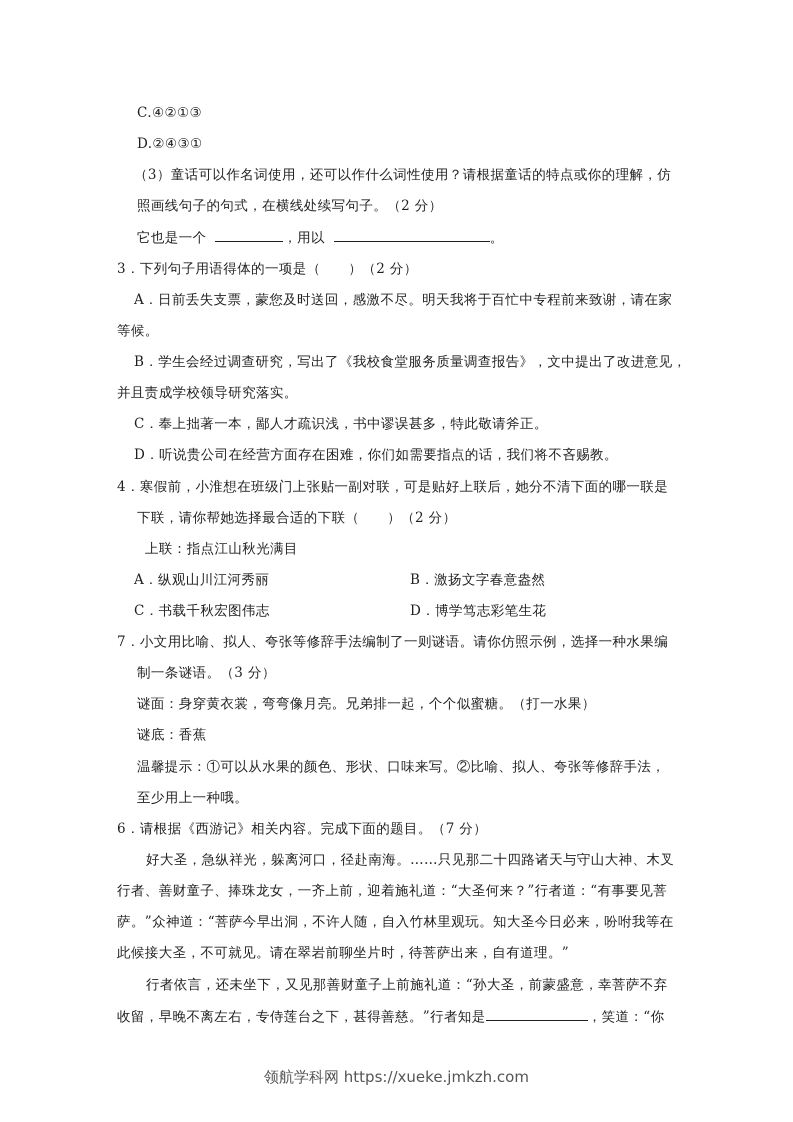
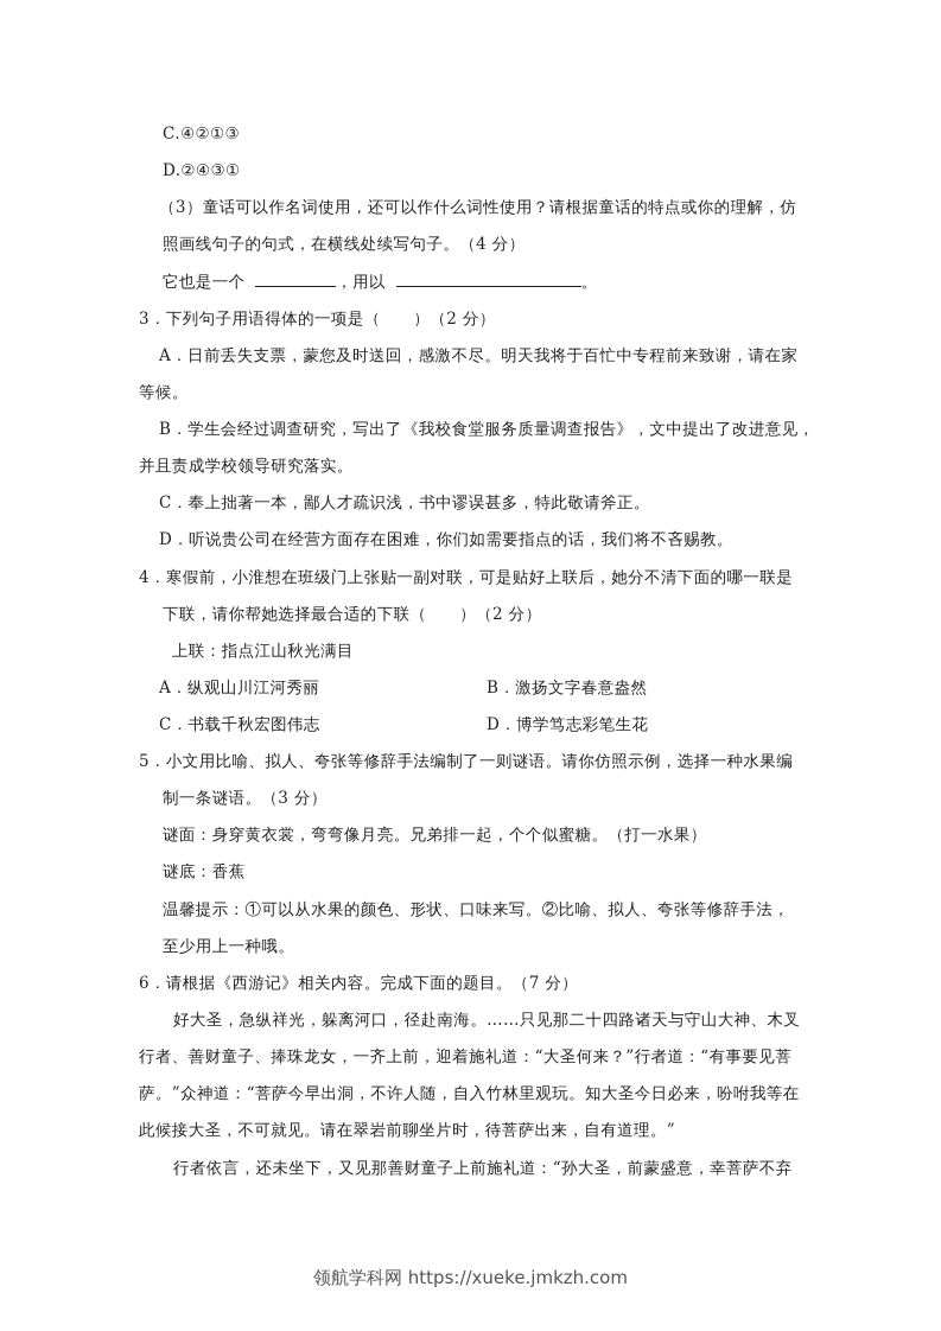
  C.④②①③
  D.②④③①
  （3）童话可以作名词使用，还可以作什么词性使用？请根据童话的特点或你的理解，仿
- 照画线句子的句式，在横线处续写句子。（2 分）
+ 照画线句子的句式，在横线处续写句子。（4 分）
  它也是一个 ，用以 。
  3．下列句子用语得体的一项是（ ）（2 分）
  A．日前丢失支票，蒙您及时送回，感激不尽。明天我将于百忙中专程前来致谢，请在家
  等候。
  B．学生会经过调查研究，写出了《我校食堂服务质量调查报告》，文中提出了改进意见，
  并且责成学校领导研究落实。
  C．奉上拙著一本，鄙人才疏识浅，书中谬误甚多，特此敬请斧正。
  D．听说贵公司在经营方面存在困难，你们如需要指点的话，我们将不吝赐教。
  4．寒假前，小淮想在班级门上张贴一副对联，可是贴好上联后，她分不清下面的哪一联是
  下联，请你帮她选择最合适的下联（ ）（2 分）
  上联：指点江山秋光满目
  A．纵观山川江河秀丽
  B．激扬文字春意盎然
  C．书载千秋宏图伟志
  D．博学笃志彩笔生花
- 7．小文用比喻、拟人、夸张等修辞手法编制了一则谜语。请你仿照示例，选择一种水果编
+ 5．小文用比喻、拟人、夸张等修辞手法编制了一则谜语。请你仿照示例，选择一种水果编
  制一条谜语。（3 分）
  谜面：身穿黄衣裳，弯弯像月亮。兄弟排一起，个个似蜜糖。（打一水果）
  谜底：香蕉
  温馨提示：①可以从水果的颜色、形状、口味来写。②比喻、拟人、夸张等修辞手法，
  至少用上一种哦。
  6．请根据《西游记》相关内容。完成下面的题目。（7 分）
  好大圣，急纵祥光，躲离河口，径赴南海。……只见那二十四路诸天与守山大神、木叉
  行者、善财童子、捧珠龙女，一齐上前，迎着施礼道：“大圣何来？”行者道：“有事要见菩
  萨。”众神道：“菩萨今早出洞，不许人随，自入竹林里观玩。知大圣今日必来，吩咐我等在
  此候接大圣，不可就见。请在翠岩前聊坐片时，待菩萨出来，自有道理。”
  行者依言，还未坐下，又见那善财童子上前施礼道：“孙大圣，前蒙盛意，幸菩萨不弃
- 收留，早晚不离左右，专侍莲台之下，甚得善慈。”行者知是 ，笑道：“你
  领航学科网 https://xueke.jmkzh.com
